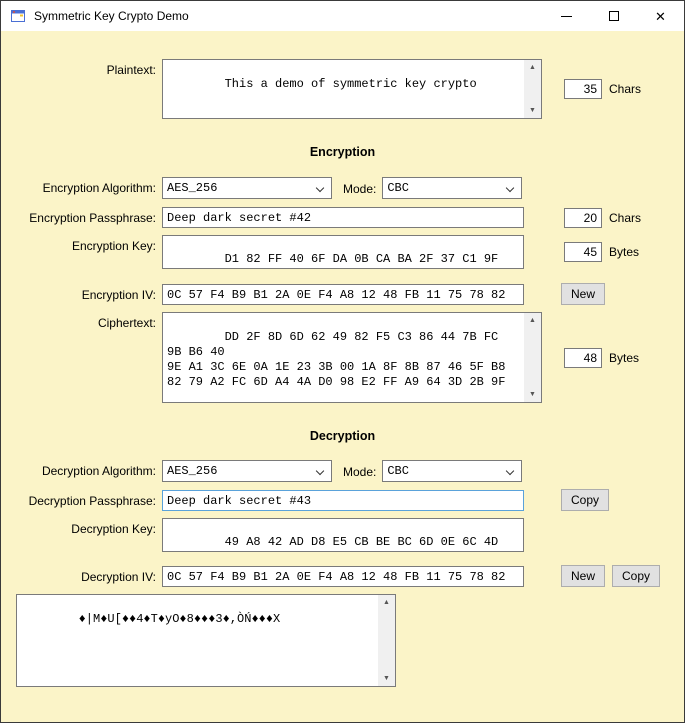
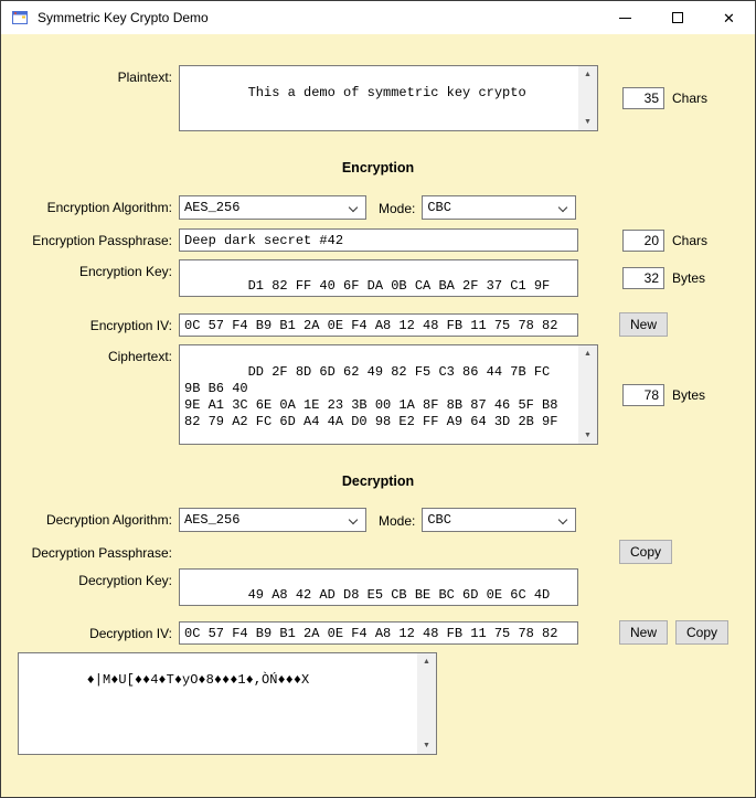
  Symmetric Key Crypto Demo
  ✕
  Plaintext:
  This a demo of symmetric key crypto
  35
  Chars
  Encryption
  Encryption Algorithm:
  AES_256
  Mode:
  CBC
  Encryption Passphrase:
  Deep dark secret #42
  20
  Chars
  Encryption Key:
  D1 82 FF 40 6F DA 0B CA BA 2F 37 C1 9F
- 45
+ 32
  Bytes
  Encryption IV:
  0C 57 F4 B9 B1 2A 0E F4 A8 12 48 FB 11 75 78 82
  New
  Ciphertext:
  DD 2F 8D 6D 62 49 82 F5 C3 86 44 7B FC 9B B6 40
  9E A1 3C 6E 0A 1E 23 3B 00 1A 8F 8B 87 46 5F B8
  82 79 A2 FC 6D A4 4A D0 98 E2 FF A9 64 3D 2B 9F
- 48
+ 78
  Bytes
  Decryption
  Decryption Algorithm:
  AES_256
  Mode:
  CBC
  Decryption Passphrase:
- Deep dark secret #43
  Copy
  Decryption Key:
  49 A8 42 AD D8 E5 CB BE BC 6D 0E 6C 4D
  Decryption IV:
  0C 57 F4 B9 B1 2A 0E F4 A8 12 48 FB 11 75 78 82
  New
  Copy
- ♦|M♦U[♦♦4♦T♦yO♦8♦♦♦3♦,ÒŃ♦♦♦X
+ ♦|M♦U[♦♦4♦T♦yO♦8♦♦♦1♦,ÒŃ♦♦♦X
